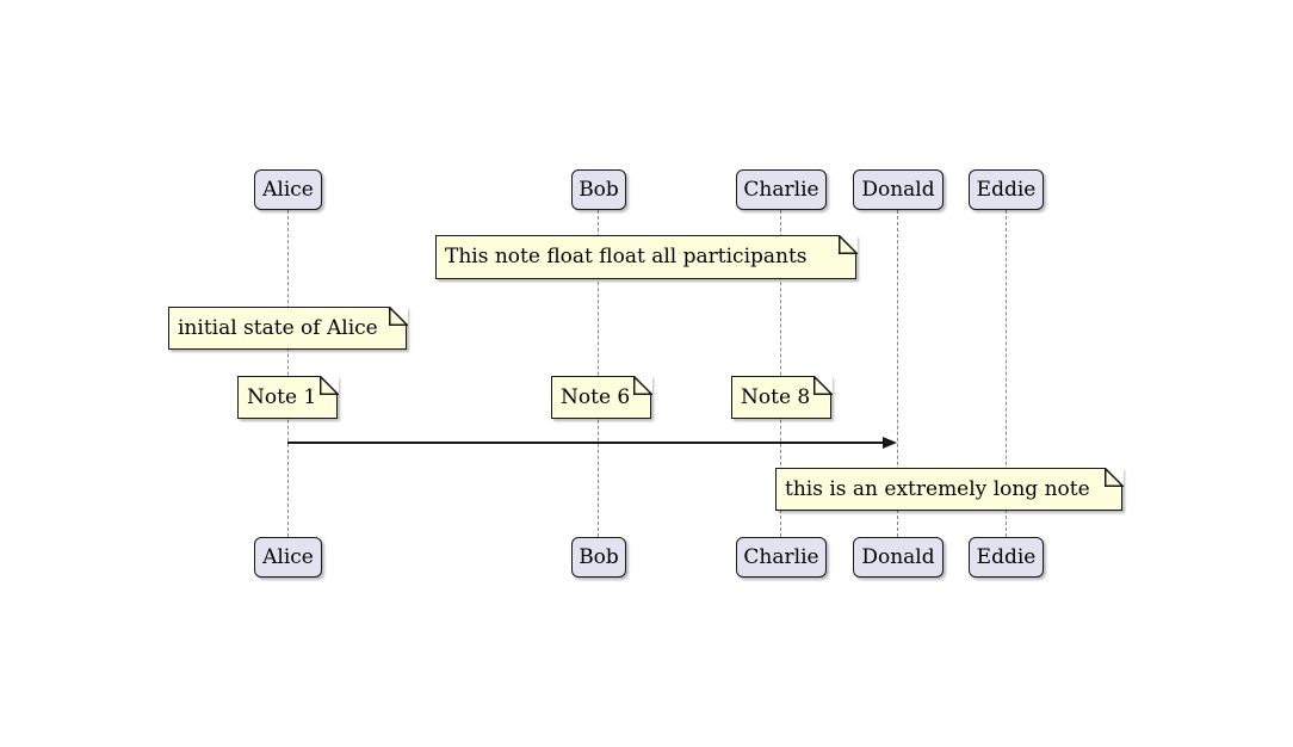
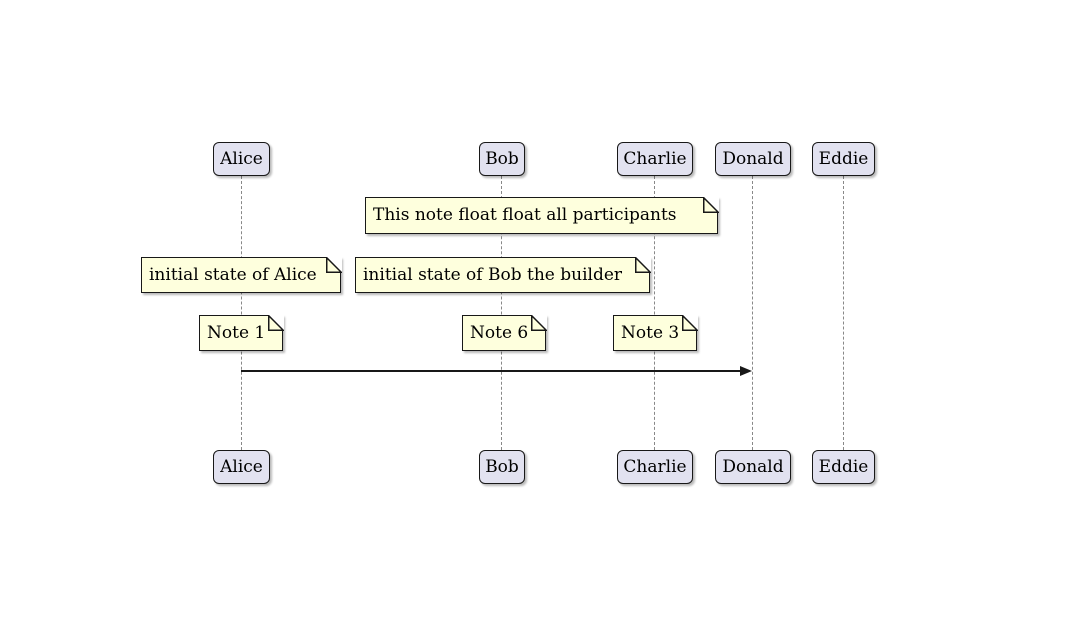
  Alice
  Bob
  Charlie
  Donald
  Eddie
  Alice
  Bob
  Charlie
  Donald
  Eddie
  This note float float all participants
  initial state of Alice
+ initial state of Bob the builder
  Note 1
  Note 6
- Note 8
+ Note 3
- this is an extremely long note
